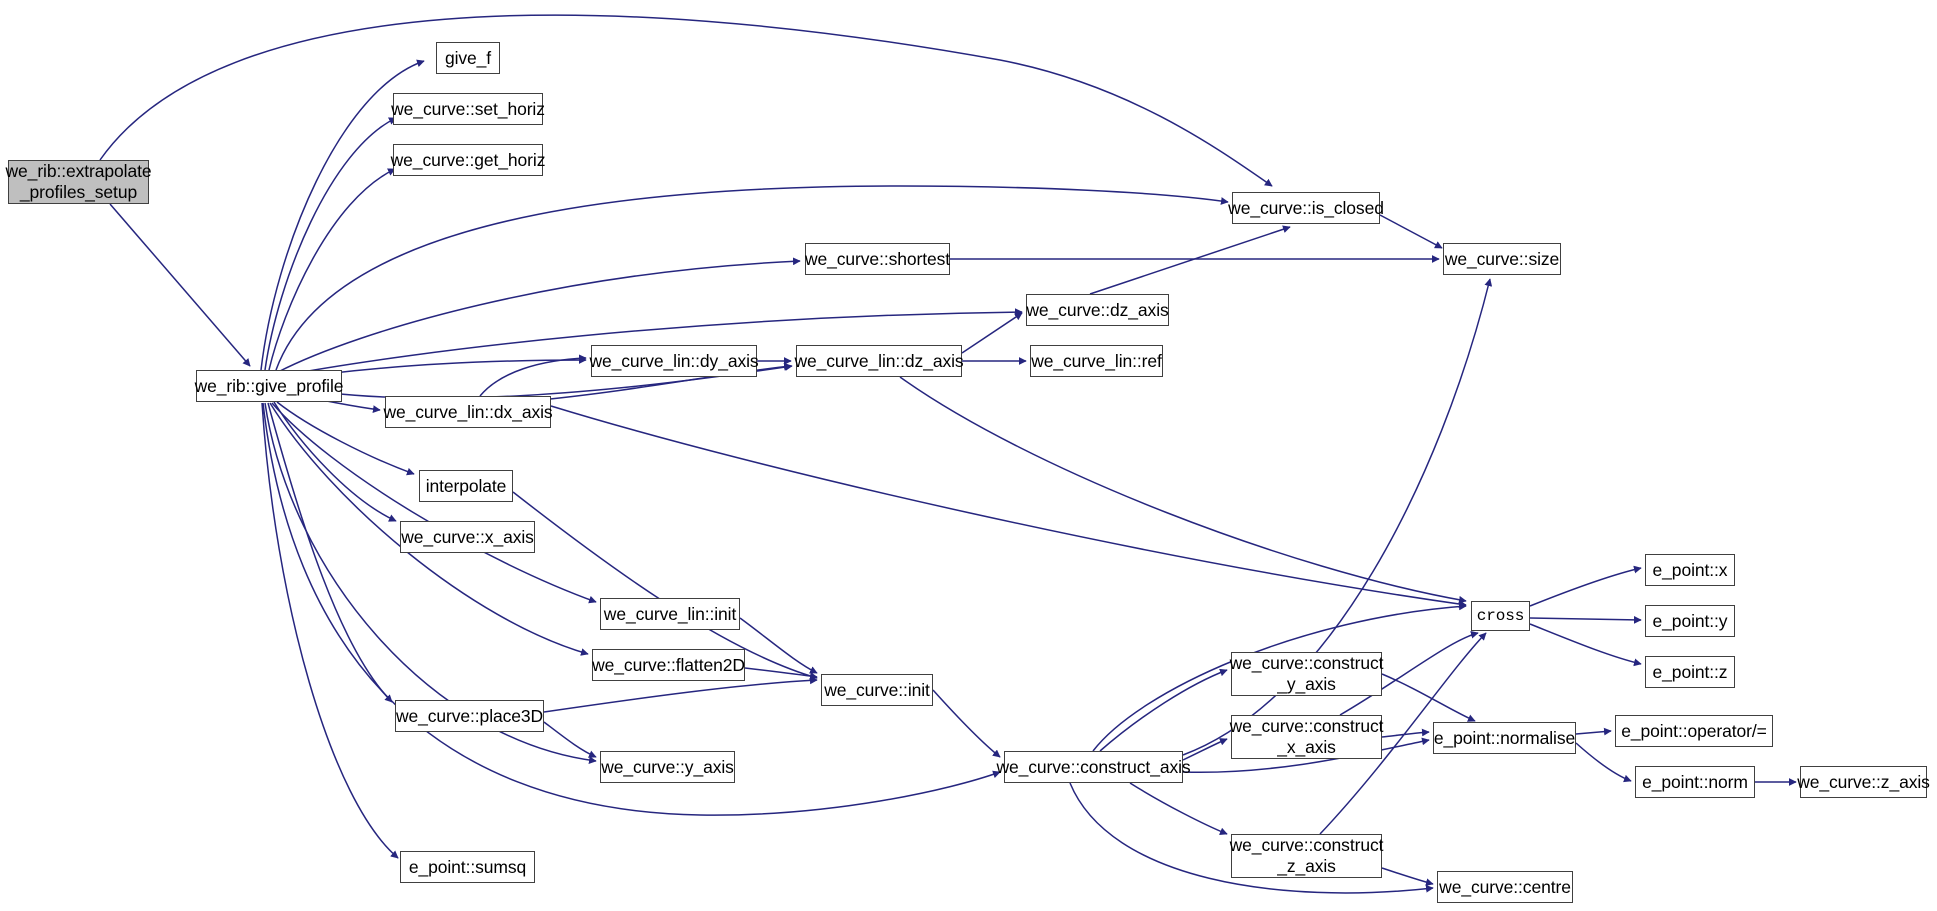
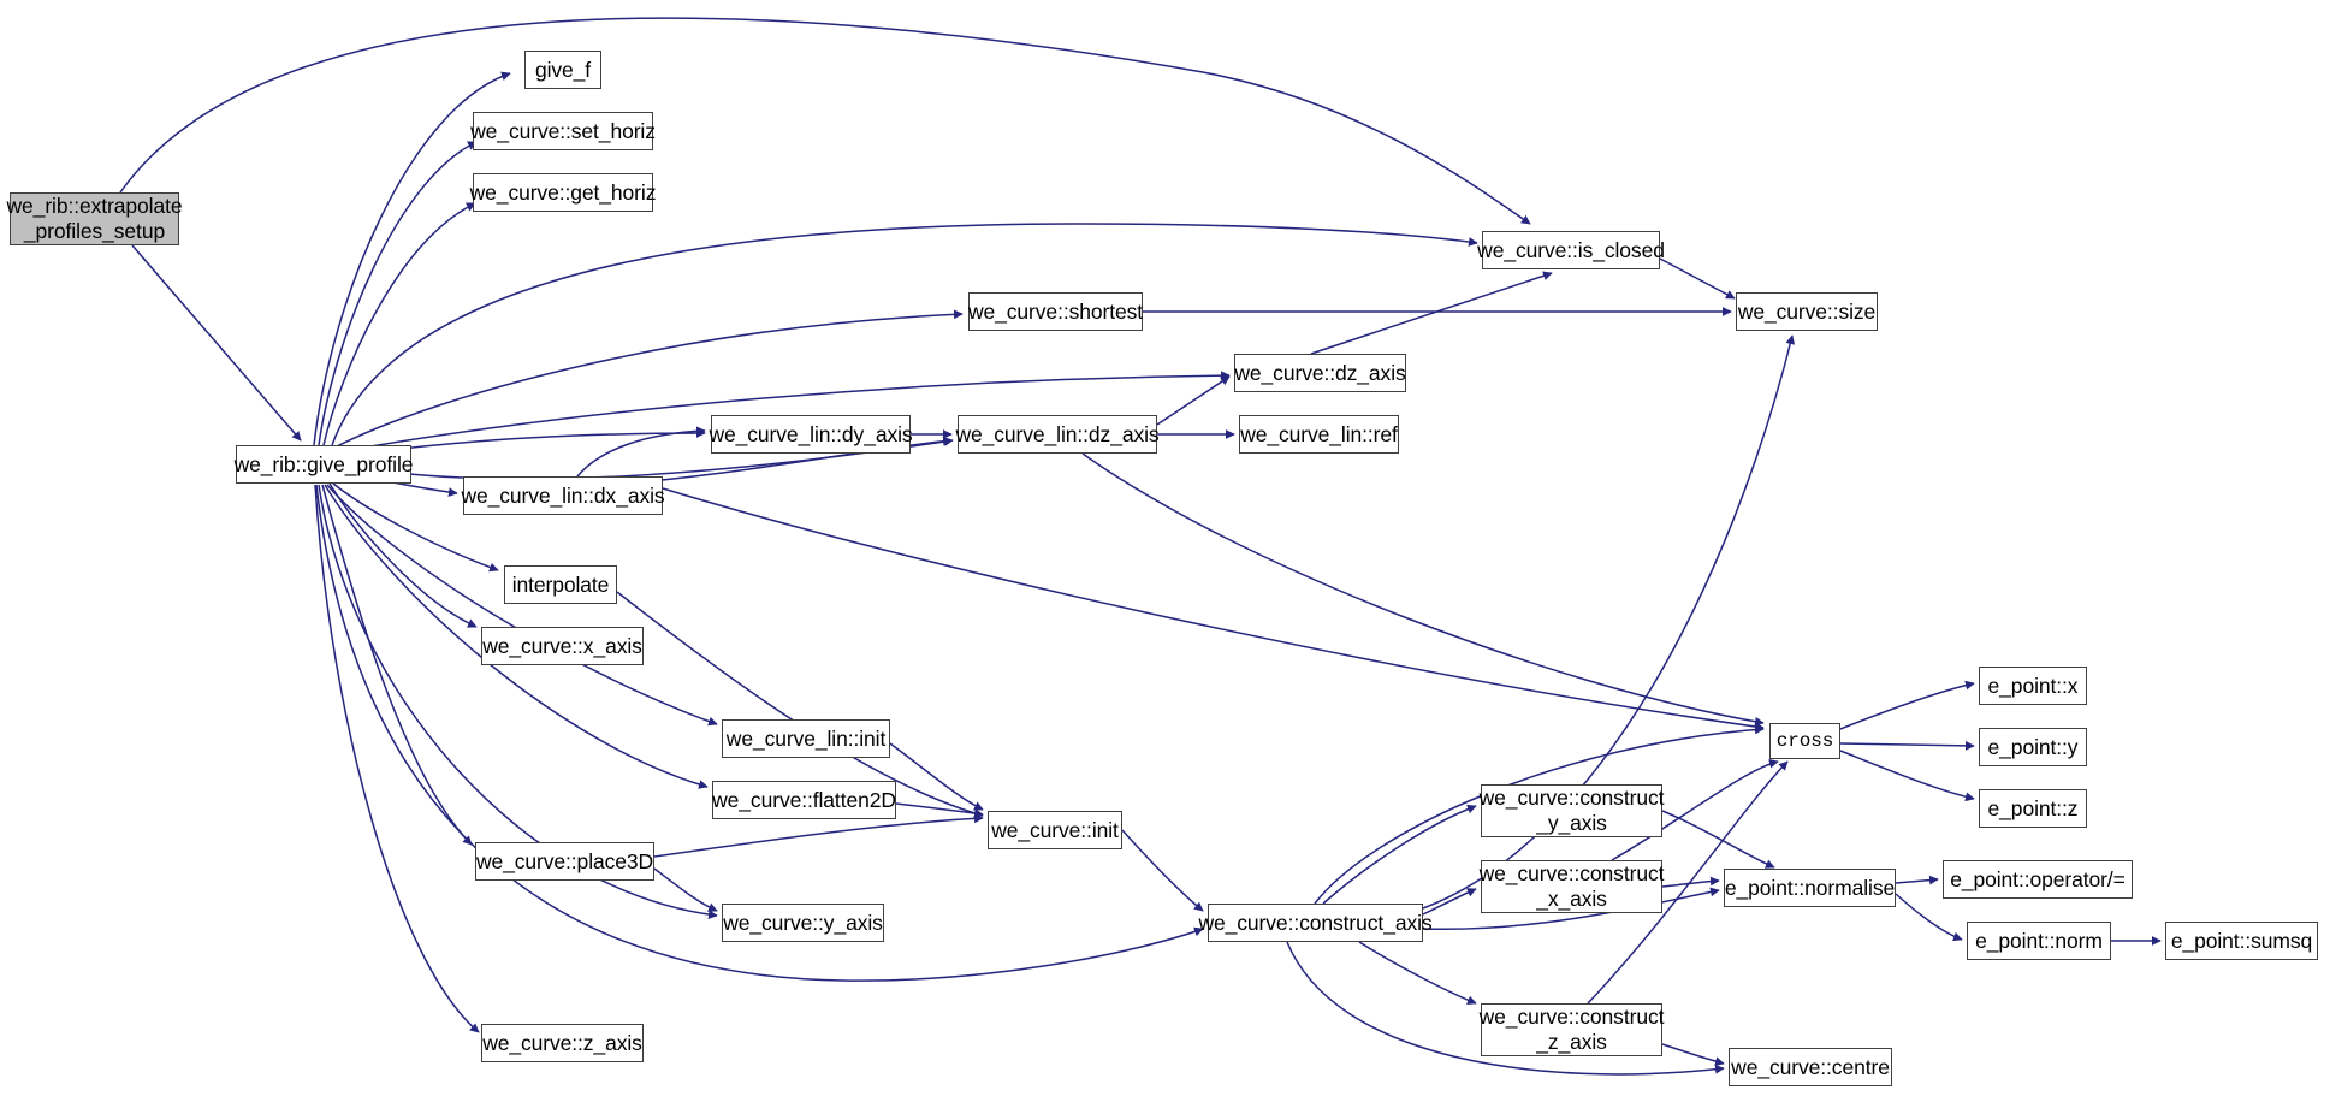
  we_rib::extrapolate
  _profiles_setup
  give_f
  we_curve::set_horiz
  we_curve::get_horiz
  we_curve::is_closed
  we_curve::shortest
  we_curve::size
  we_curve::dz_axis
  we_rib::give_profile
  we_curve_lin::dy_axis
  we_curve_lin::dz_axis
  we_curve_lin::ref
  we_curve_lin::dx_axis
  interpolate
  we_curve::x_axis
  we_curve_lin::init
  we_curve::flatten2D
  we_curve::init
  we_curve::place3D
  we_curve::y_axis
- e_point::sumsq
+ we_curve::z_axis
  we_curve::construct_axis
  we_curve::construct
  _y_axis
  we_curve::construct
  _x_axis
  we_curve::construct
  _z_axis
  we_curve::centre
  cross
  e_point::normalise
  e_point::x
  e_point::y
  e_point::z
  e_point::operator/=
  e_point::norm
- we_curve::z_axis
+ e_point::sumsq
